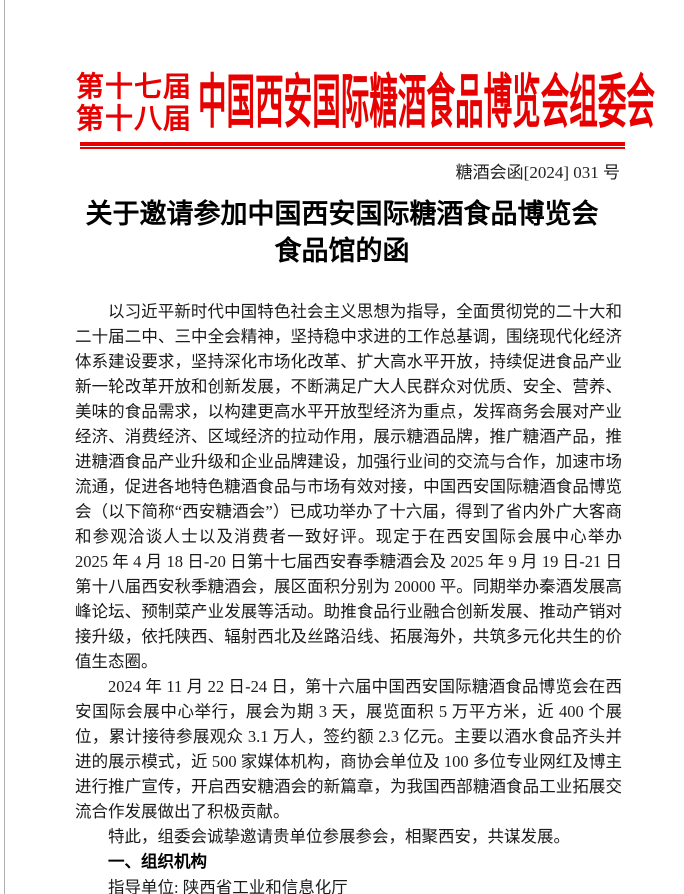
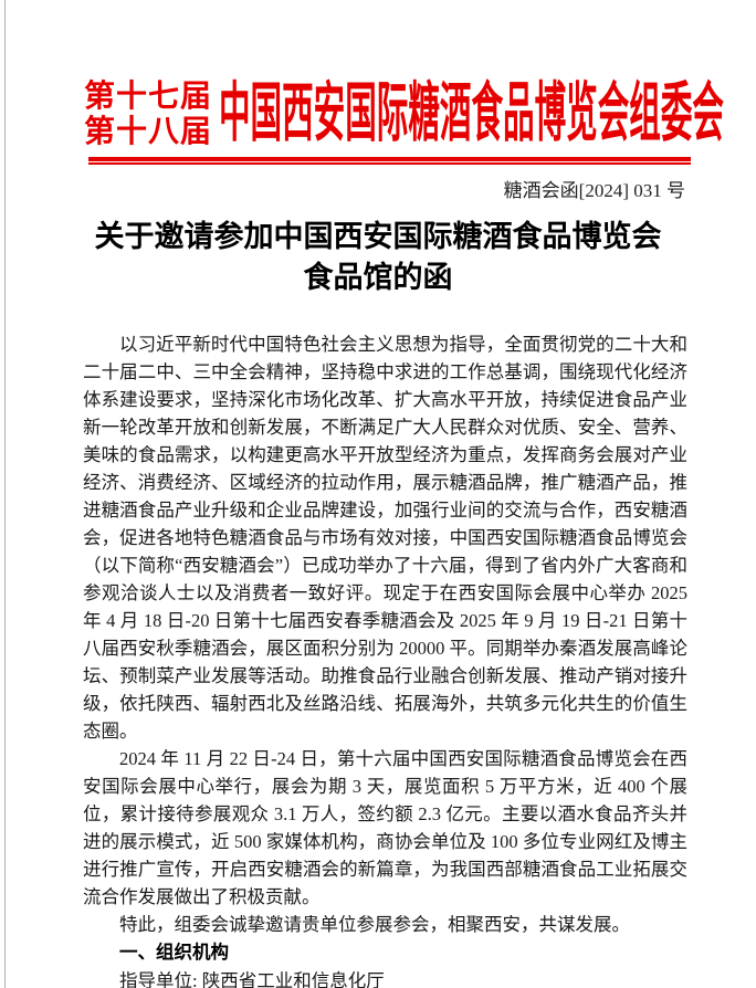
  第十七届
  第十八届
  中国西安国际糖酒食品博览会组委会
  糖酒会函[2024] 031 号
  关于邀请参加中国西安国际糖酒食品博览会
  食品馆的函
- 以习近平新时代中国特色社会主义思想为指导，全面贯彻党的二十大和二十届二中、三中全会精神，坚持稳中求进的工作总基调，围绕现代化经济体系建设要求，坚持深化市场化改革、扩大高水平开放，持续促进食品产业新一轮改革开放和创新发展，不断满足广大人民群众对优质、安全、营养、美味的食品需求，以构建更高水平开放型经济为重点，发挥商务会展对产业经济、消费经济、区域经济的拉动作用，展示糖酒品牌，推广糖酒产品，推进糖酒食品产业升级和企业品牌建设，加强行业间的交流与合作，加速市场流通，促进各地特色糖酒食品与市场有效对接，中国西安国际糖酒食品博览会（以下简称“西安糖酒会”）已成功举办了十六届，得到了省内外广大客商和参观洽谈人士以及消费者一致好评。现定于在西安国际会展中心举办 2025 年 4 月 18 日-20 日第十七届西安春季糖酒会及 2025 年 9 月 19 日-21 日第十八届西安秋季糖酒会，展区面积分别为 20000 平。同期举办秦酒发展高峰论坛、预制菜产业发展等活动。助推食品行业融合创新发展、推动产销对接升级，依托陕西、辐射西北及丝路沿线、拓展海外，共筑多元化共生的价值生态圈。
+ 以习近平新时代中国特色社会主义思想为指导，全面贯彻党的二十大和二十届二中、三中全会精神，坚持稳中求进的工作总基调，围绕现代化经济体系建设要求，坚持深化市场化改革、扩大高水平开放，持续促进食品产业新一轮改革开放和创新发展，不断满足广大人民群众对优质、安全、营养、美味的食品需求，以构建更高水平开放型经济为重点，发挥商务会展对产业经济、消费经济、区域经济的拉动作用，展示糖酒品牌，推广糖酒产品，推进糖酒食品产业升级和企业品牌建设，加强行业间的交流与合作，西安糖酒会，促进各地特色糖酒食品与市场有效对接，中国西安国际糖酒食品博览会（以下简称“西安糖酒会”）已成功举办了十六届，得到了省内外广大客商和参观洽谈人士以及消费者一致好评。现定于在西安国际会展中心举办 2025 年 4 月 18 日-20 日第十七届西安春季糖酒会及 2025 年 9 月 19 日-21 日第十八届西安秋季糖酒会，展区面积分别为 20000 平。同期举办秦酒发展高峰论坛、预制菜产业发展等活动。助推食品行业融合创新发展、推动产销对接升级，依托陕西、辐射西北及丝路沿线、拓展海外，共筑多元化共生的价值生态圈。
  2024 年 11 月 22 日-24 日，第十六届中国西安国际糖酒食品博览会在西安国际会展中心举行，展会为期 3 天，展览面积 5 万平方米，近 400 个展位，累计接待参展观众 3.1 万人，签约额 2.3 亿元。主要以酒水食品齐头并进的展示模式，近 500 家媒体机构，商协会单位及 100 多位专业网红及博主进行推广宣传，开启西安糖酒会的新篇章，为我国西部糖酒食品工业拓展交流合作发展做出了积极贡献。
  特此，组委会诚挚邀请贵单位参展参会，相聚西安，共谋发展。
  一、组织机构
  指导单位: 陕西省工业和信息化厅
